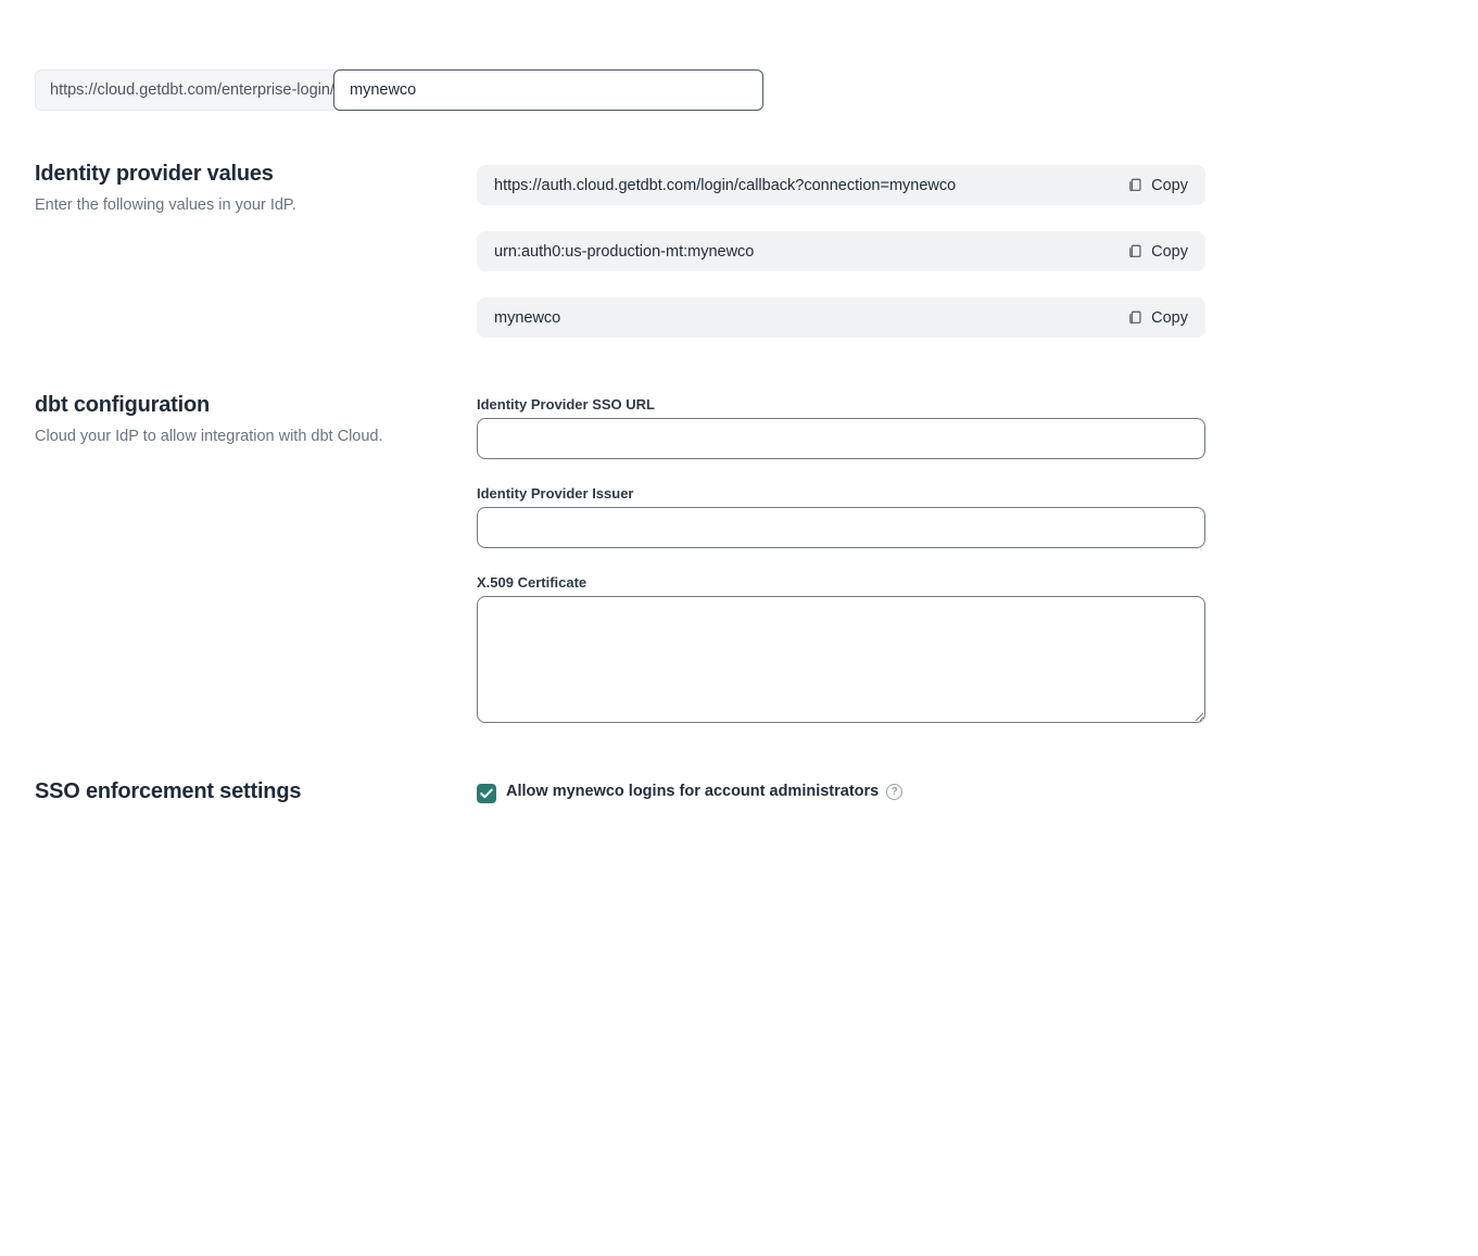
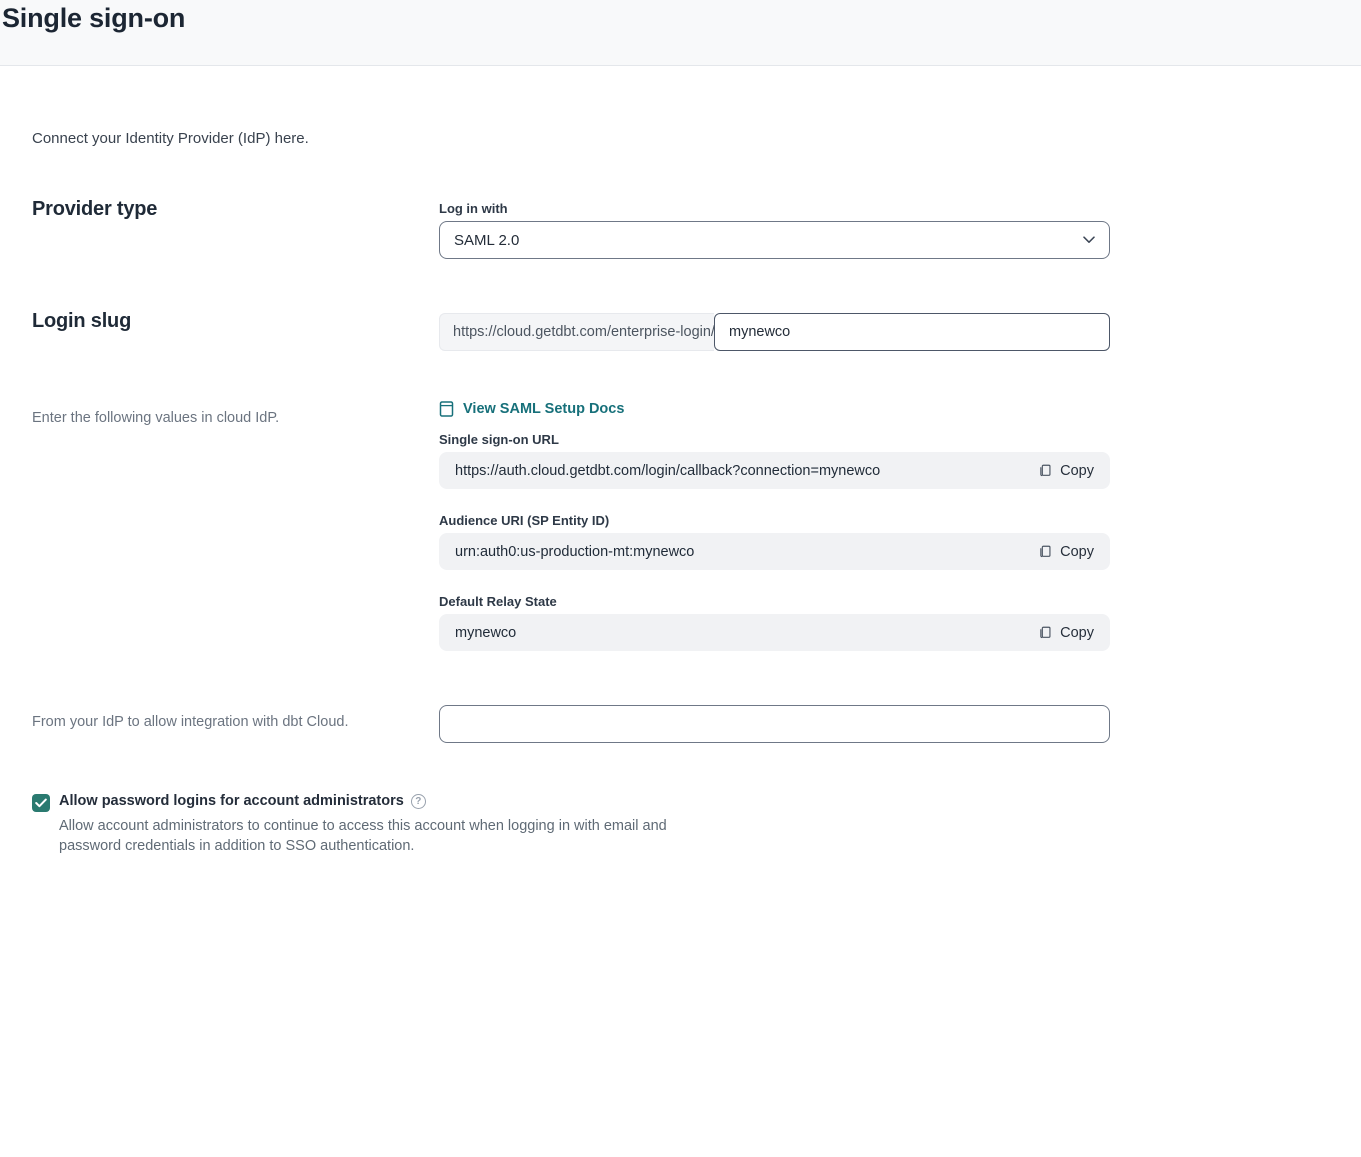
+ Single sign-on
+ Connect your Identity Provider (IdP) here.
+ Provider type
+ Log in with
+ SAML 2.0
+ Login slug
  https://cloud.getdbt.com/enterprise-login/
  mynewco
- Identity provider values
- Enter the following values in your IdP.
+ Enter the following values in cloud IdP.
+ View SAML Setup Docs
+ Single sign-on URL
  https://auth.cloud.getdbt.com/login/callback?connection=mynewco
  Copy
+ Audience URI (SP Entity ID)
  urn:auth0:us-production-mt:mynewco
  Copy
+ Default Relay State
  mynewco
  Copy
- dbt configuration
- Cloud your IdP to allow integration with dbt Cloud.
+ From your IdP to allow integration with dbt Cloud.
- Identity Provider SSO URL
- Identity Provider Issuer
- X.509 Certificate
- SSO enforcement settings
- Allow mynewco logins for account administrators
+ Allow password logins for account administrators
  ?
+ Allow account administrators to continue to access this account when logging in with email and password credentials in addition to SSO authentication.
